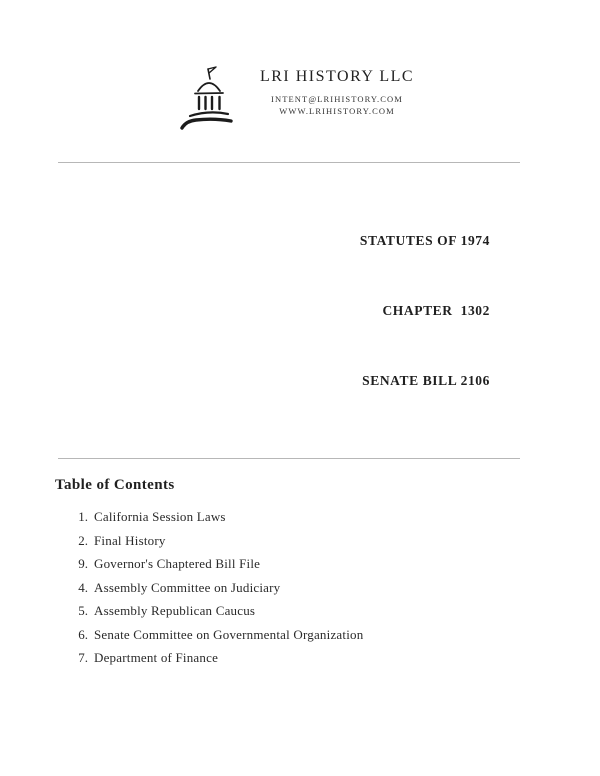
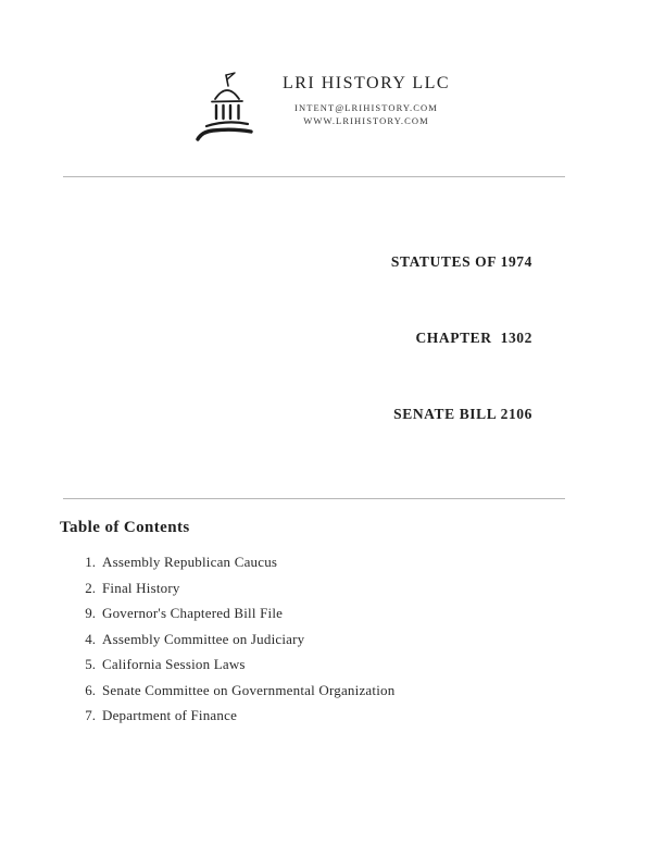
  LRI HISTORY LLC
  INTENT@LRIHISTORY.COM
  WWW.LRIHISTORY.COM
  STATUTES OF 1974
  CHAPTER 1302
  SENATE BILL 2106
  Table of Contents
  1.
- California Session Laws
+ Assembly Republican Caucus
  2.
  Final History
  9.
  Governor's Chaptered Bill File
  4.
  Assembly Committee on Judiciary
  5.
- Assembly Republican Caucus
+ California Session Laws
  6.
  Senate Committee on Governmental Organization
  7.
  Department of Finance
